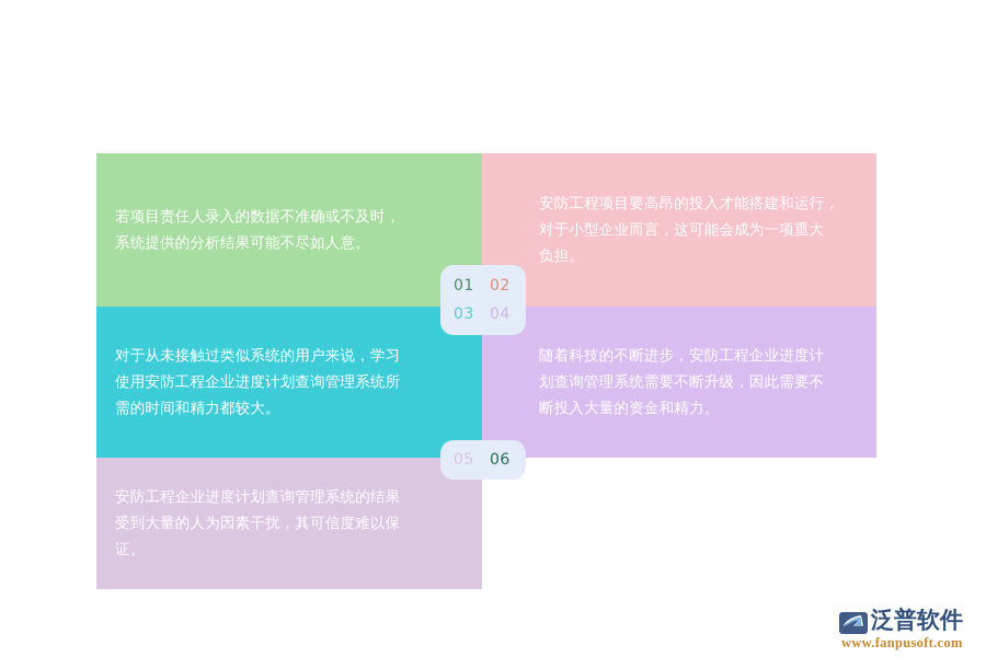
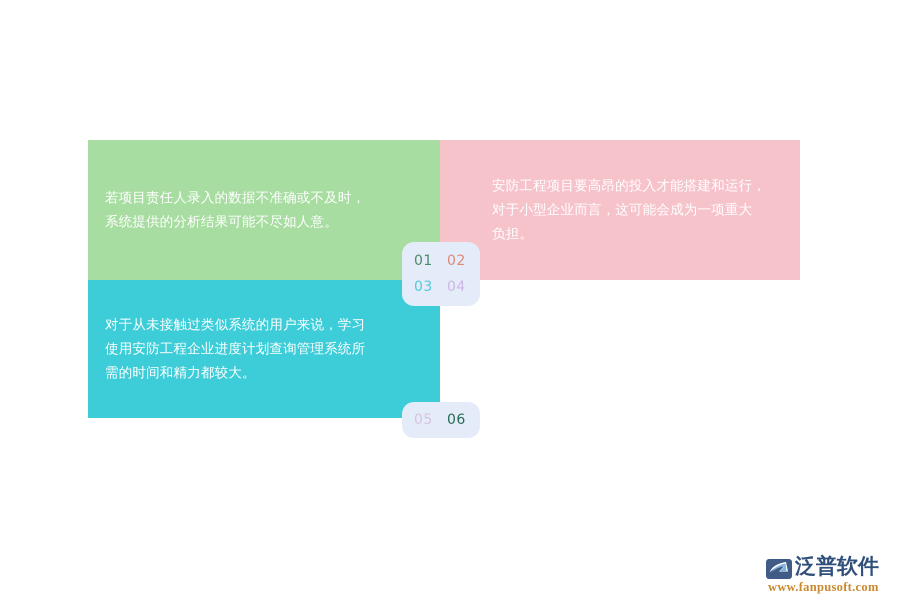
  若项目责任人录入的数据不准确或不及时，
  系统提供的分析结果可能不尽如人意。
  安防工程项目要高昂的投入才能搭建和运行，
  对于小型企业而言，这可能会成为一项重大
  负担。
  对于从未接触过类似系统的用户来说，学习
  使用安防工程企业进度计划查询管理系统所
  需的时间和精力都较大。
- 随着科技的不断进步，安防工程企业进度计
- 划查询管理系统需要不断升级，因此需要不
- 断投入大量的资金和精力。
- 安防工程企业进度计划查询管理系统的结果
- 受到大量的人为因素干扰，其可信度难以保
- 证。
  01
  02
  03
  04
  05
  06
  泛普软件
  www.fanpusoft.com
